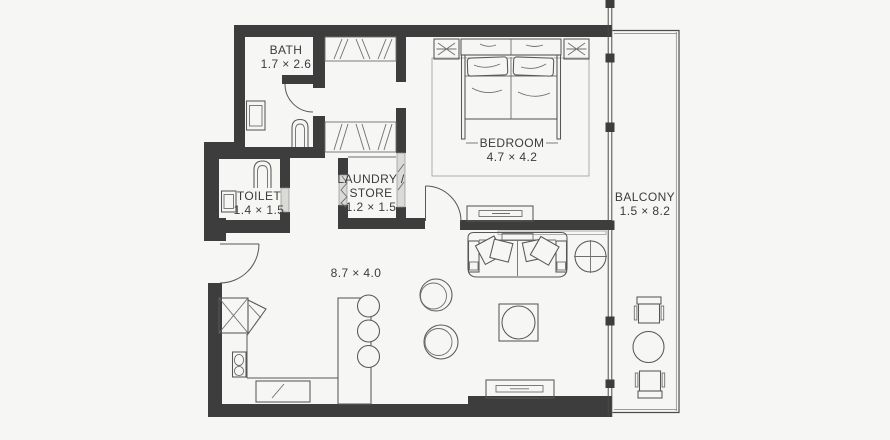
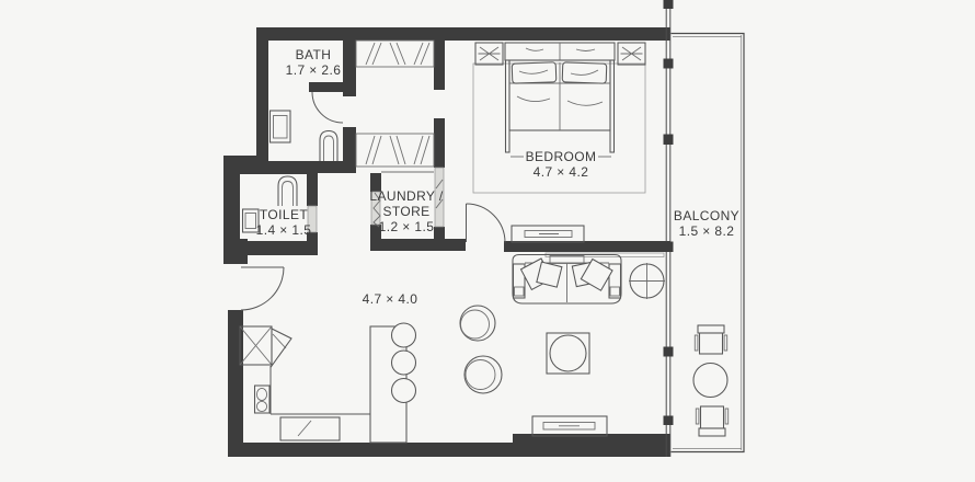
  BATH
  1.7 × 2.6
  TOILET
  1.4 × 1.5
  LAUNDRY /
  STORE
  1.2 × 1.5
  BEDROOM
  4.7 × 4.2
- 8.7 × 4.0
+ 4.7 × 4.0
  BALCONY
  1.5 × 8.2
